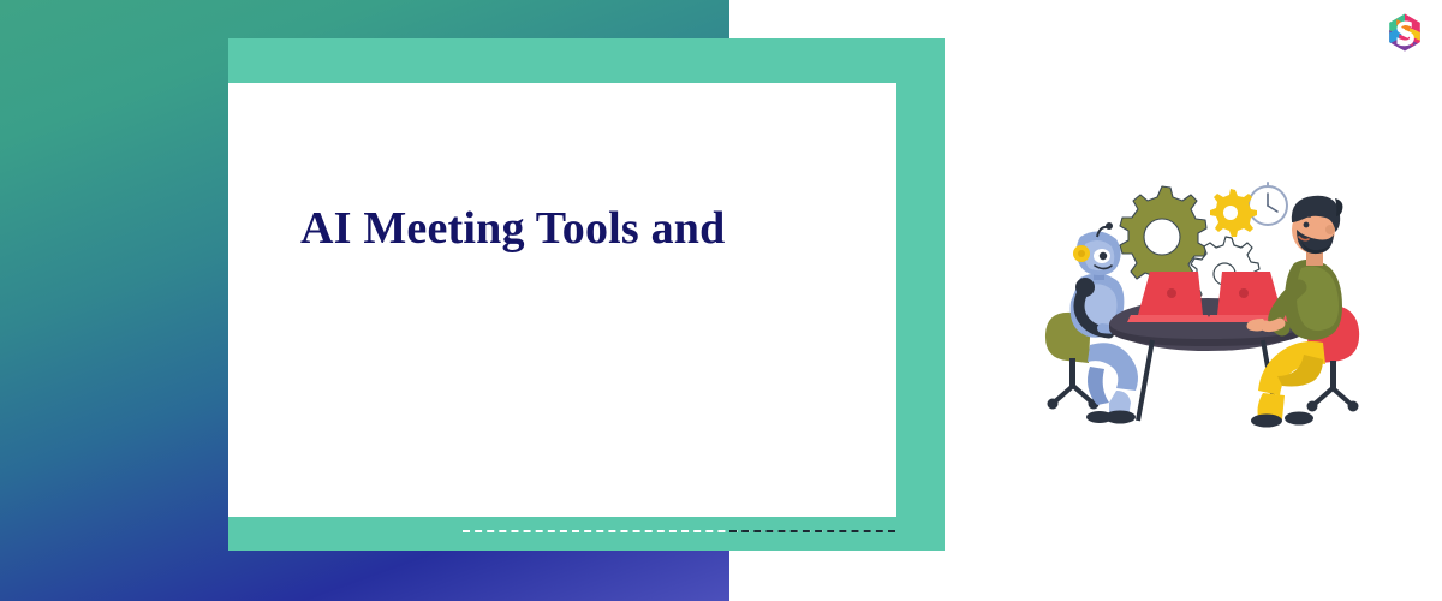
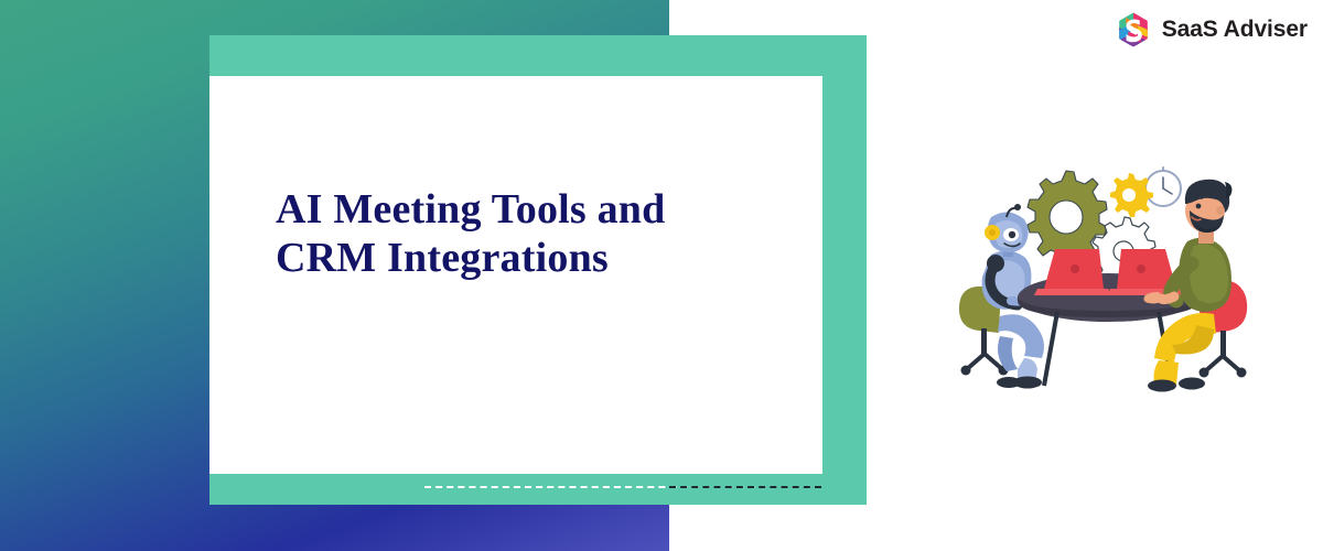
  AI Meeting Tools and
+ CRM Integrations
+ SaaS Adviser
